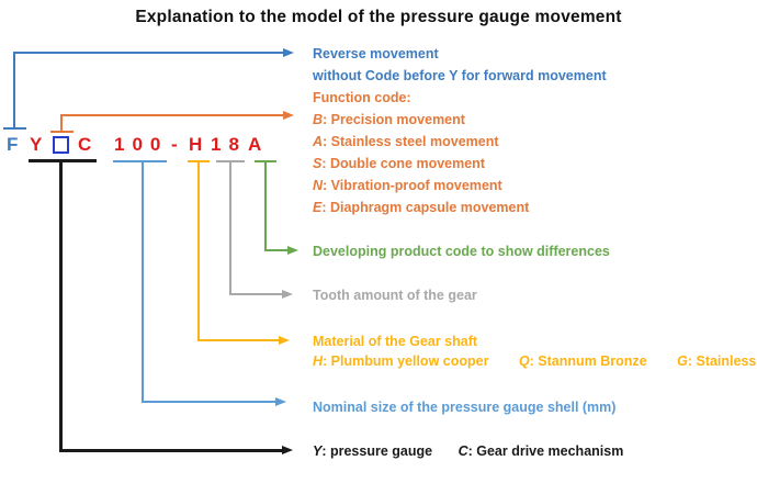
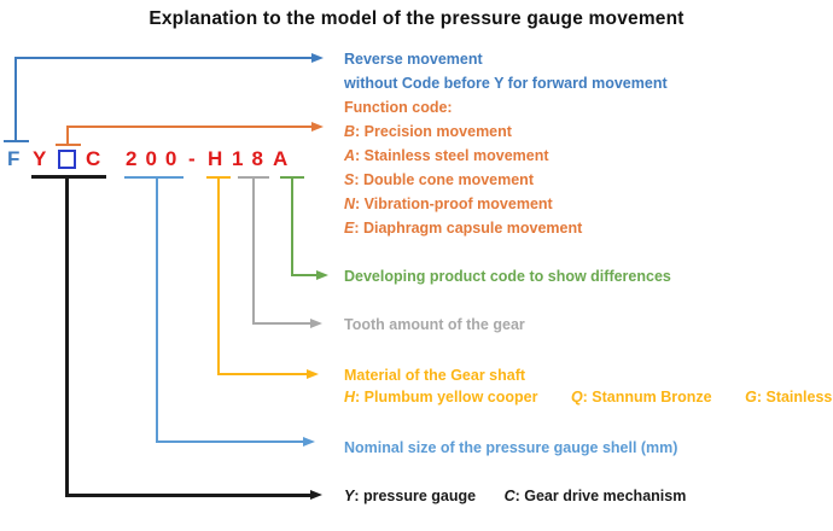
  Explanation to the model of the pressure gauge movement
  F
  Y
  C
- 100
+ 200
  -
  H
  18
  A
  Reverse movement
  without Code before Y for forward movement
  Function code:
  B: Precision movement
  A: Stainless steel movement
  S: Double cone movement
  N: Vibration-proof movement
  E: Diaphragm capsule movement
  Developing product code to show differences
  Tooth amount of the gear
  Material of the Gear shaft
  H: Plumbum yellow cooper Q: Stannum Bronze G: Stainless
  Nominal size of the pressure gauge shell (mm)
  Y: pressure gauge C: Gear drive mechanism
